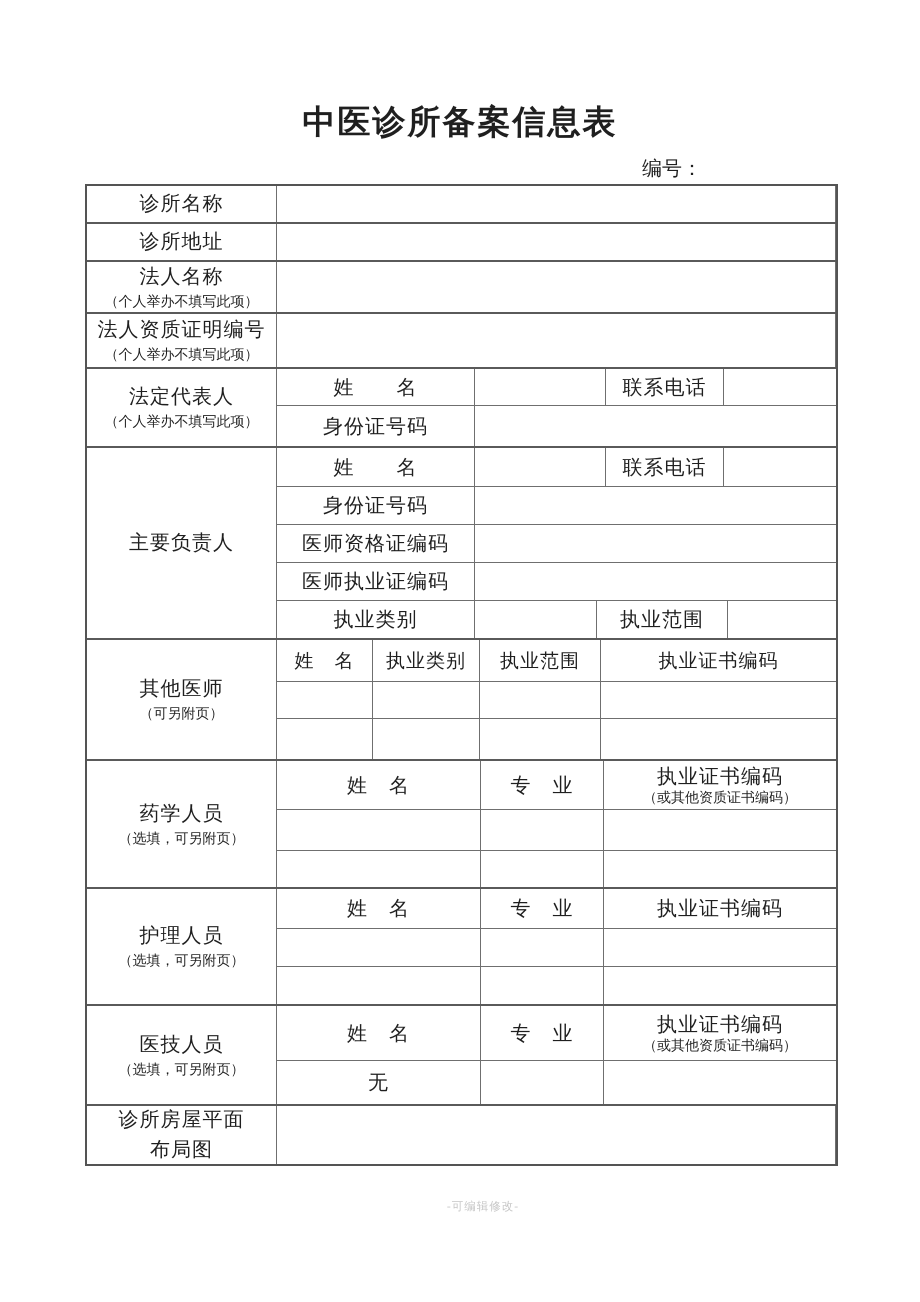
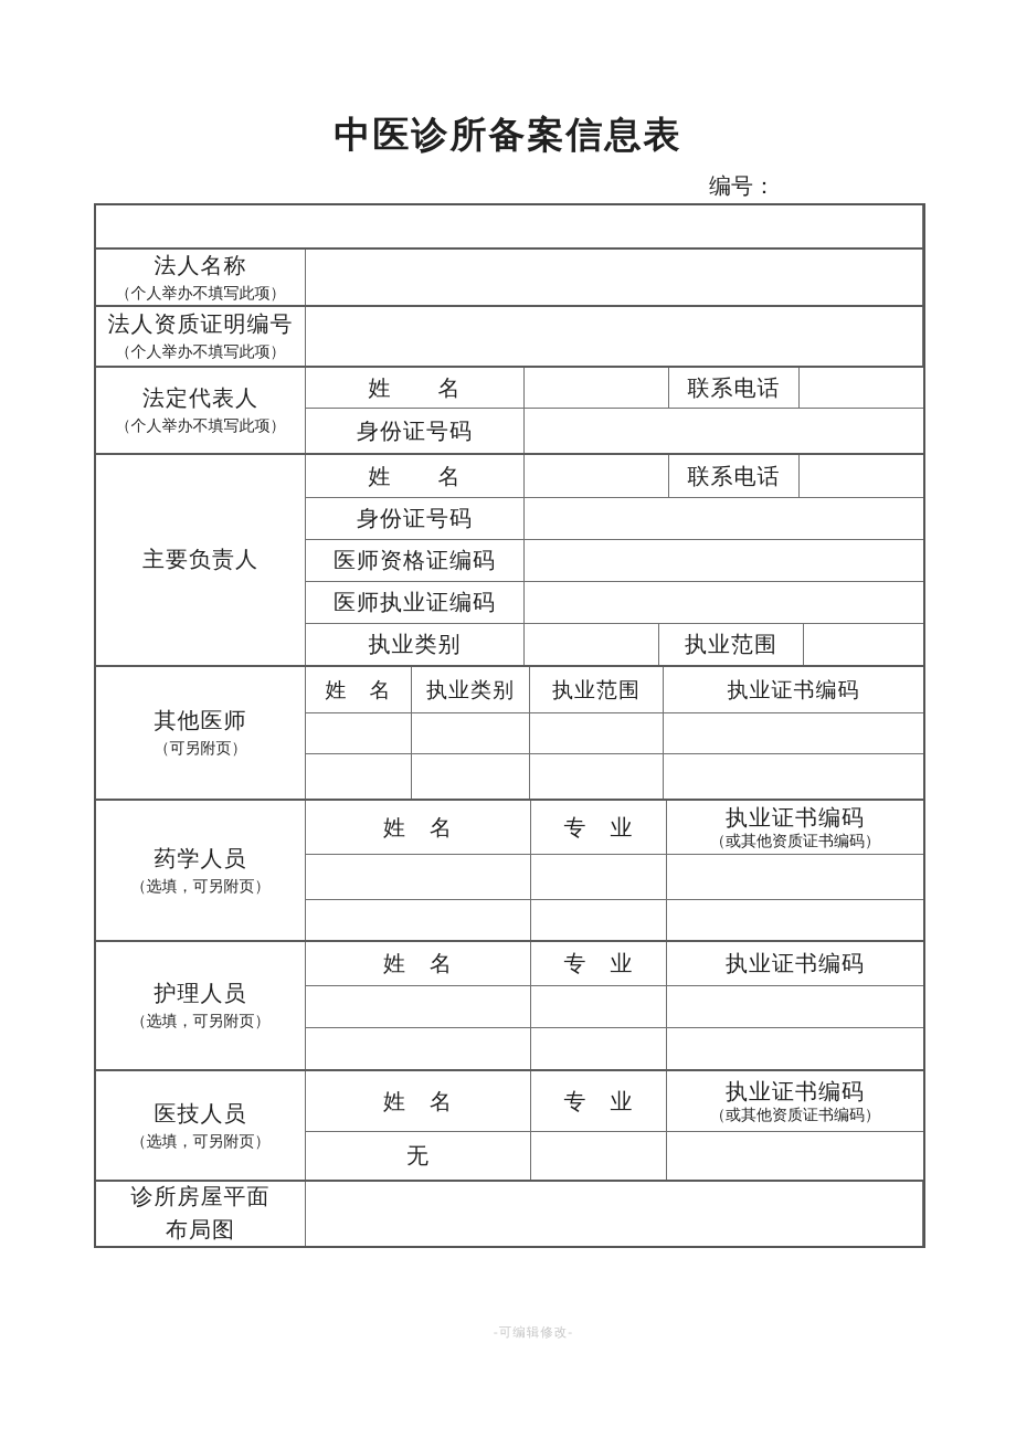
  中医诊所备案信息表
  编号：
- 诊所名称
- 诊所地址
  法人名称
  （个人举办不填写此项）
  法人资质证明编号
  （个人举办不填写此项）
  法定代表人
  （个人举办不填写此项）
  姓 名
  联系电话
  身份证号码
  主要负责人
  姓 名
  联系电话
  身份证号码
  医师资格证编码
  医师执业证编码
  执业类别
  执业范围
  其他医师
  （可另附页）
  姓 名
  执业类别
  执业范围
  执业证书编码
  药学人员
  （选填，可另附页）
  姓 名
  专 业
  执业证书编码
  （或其他资质证书编码）
  护理人员
  （选填，可另附页）
  姓 名
  专 业
  执业证书编码
  医技人员
  （选填，可另附页）
  姓 名
  专 业
  执业证书编码
  （或其他资质证书编码）
  无
  诊所房屋平面布局图
  -可编辑修改-
